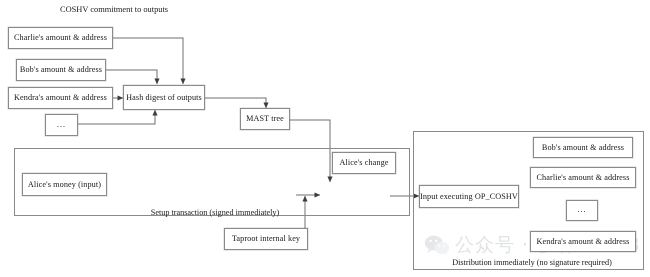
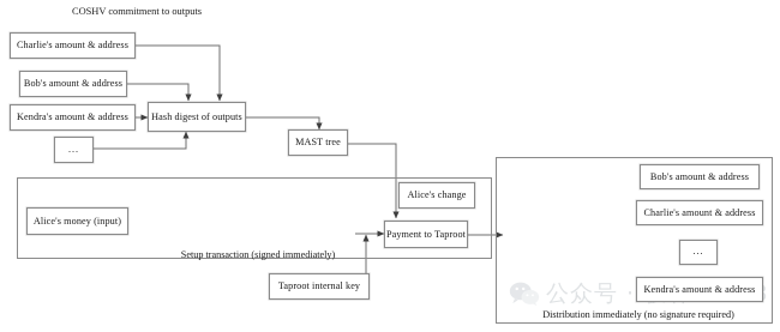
  COSHV commitment to outputs
  Charlie's amount & address
  Bob's amount & address
  Kendra's amount & address
  ...
  Hash digest of outputs
  MAST tree
  Alice's money (input)
  Setup transaction (signed immediately)
  Alice's change
+ Payment to Taproot
  Taproot internal key
- Input executing OP_COSHV
  Bob's amount & address
  Charlie's amount & address
  ...
  Kendra's amount & address
  Distribution immediately (no signature required)
